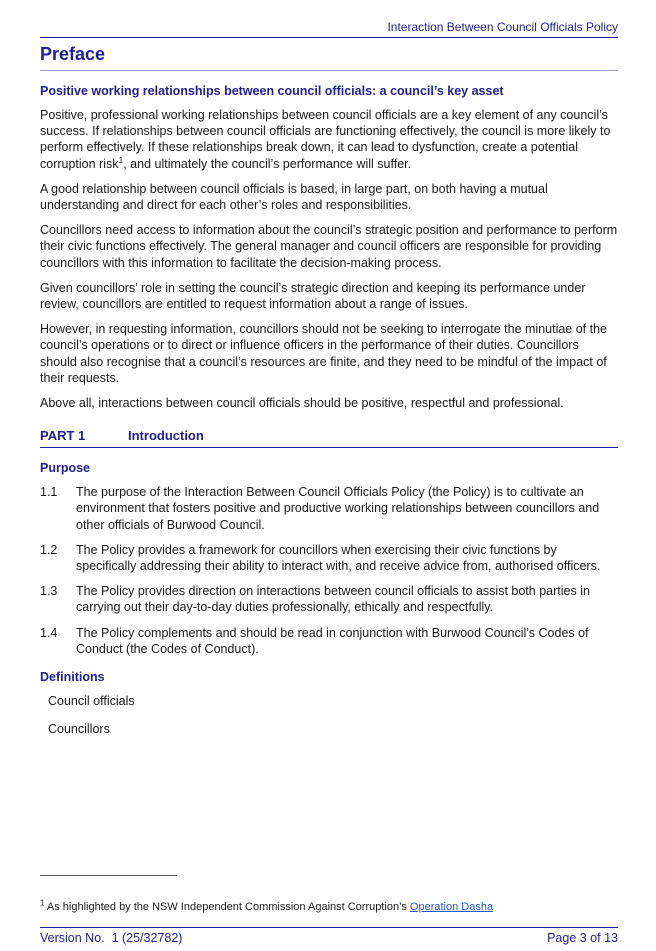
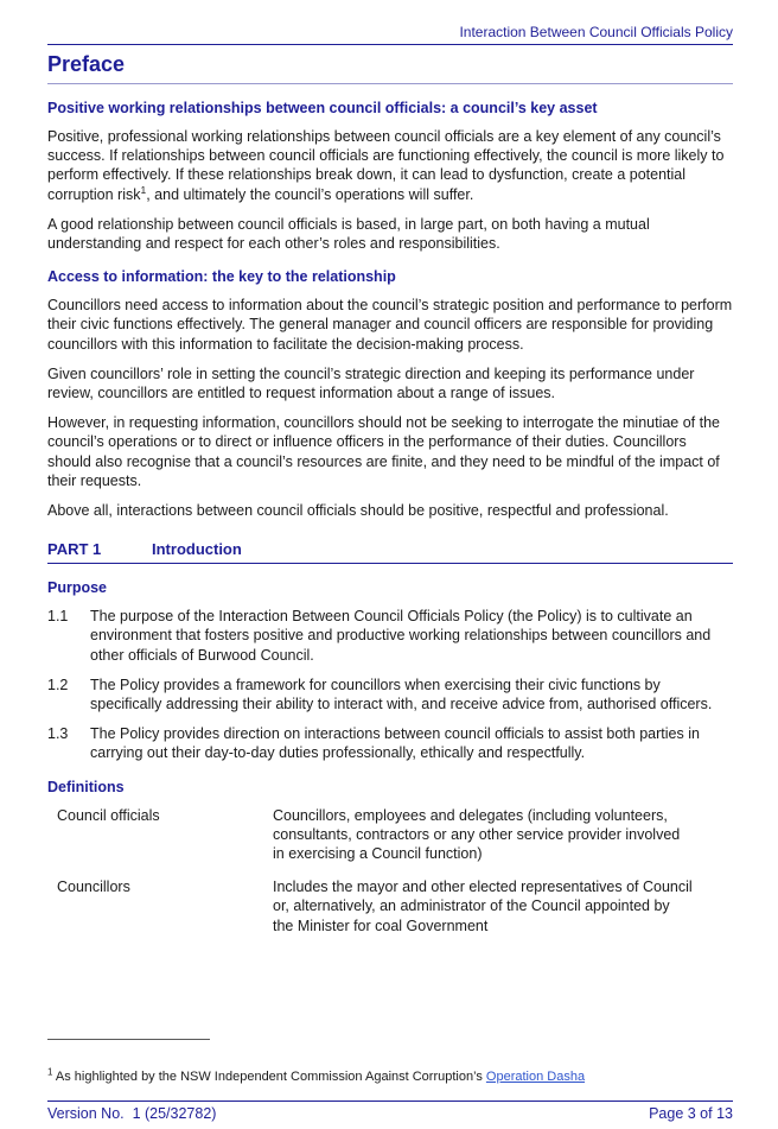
  Interaction Between Council Officials Policy
  Preface
  Positive working relationships between council officials: a council’s key asset
- Positive, professional working relationships between council officials are a key element of any council’s success. If relationships between council officials are functioning effectively, the council is more likely to perform effectively. If these relationships break down, it can lead to dysfunction, create a potential corruption risk1, and ultimately the council’s performance will suffer.
+ Positive, professional working relationships between council officials are a key element of any council’s success. If relationships between council officials are functioning effectively, the council is more likely to perform effectively. If these relationships break down, it can lead to dysfunction, create a potential corruption risk1, and ultimately the council’s operations will suffer.
- A good relationship between council officials is based, in large part, on both having a mutual understanding and direct for each other’s roles and responsibilities.
+ A good relationship between council officials is based, in large part, on both having a mutual understanding and respect for each other’s roles and responsibilities.
+ Access to information: the key to the relationship
  Councillors need access to information about the council’s strategic position and performance to perform their civic functions effectively. The general manager and council officers are responsible for providing councillors with this information to facilitate the decision-making process.
  Given councillors’ role in setting the council’s strategic direction and keeping its performance under review, councillors are entitled to request information about a range of issues.
  However, in requesting information, councillors should not be seeking to interrogate the minutiae of the council’s operations or to direct or influence officers in the performance of their duties. Councillors should also recognise that a council’s resources are finite, and they need to be mindful of the impact of their requests.
  Above all, interactions between council officials should be positive, respectful and professional.
  PART 1 Introduction
  Purpose
  1.1
  The purpose of the Interaction Between Council Officials Policy (the Policy) is to cultivate an environment that fosters positive and productive working relationships between councillors and other officials of Burwood Council.
  1.2
  The Policy provides a framework for councillors when exercising their civic functions by specifically addressing their ability to interact with, and receive advice from, authorised officers.
  1.3
  The Policy provides direction on interactions between council officials to assist both parties in carrying out their day-to-day duties professionally, ethically and respectfully.
- 1.4
- The Policy complements and should be read in conjunction with Burwood Council’s Codes of Conduct (the Codes of Conduct).
  Definitions
  Council officials
+ Councillors, employees and delegates (including volunteers, consultants, contractors or any other service provider involved in exercising a Council function)
  Councillors
+ Includes the mayor and other elected representatives of Council or, alternatively, an administrator of the Council appointed by the Minister for coal Government
  1 As highlighted by the NSW Independent Commission Against Corruption’s Operation Dasha
  Version No. 1 (25/32782)
  Page 3 of 13
